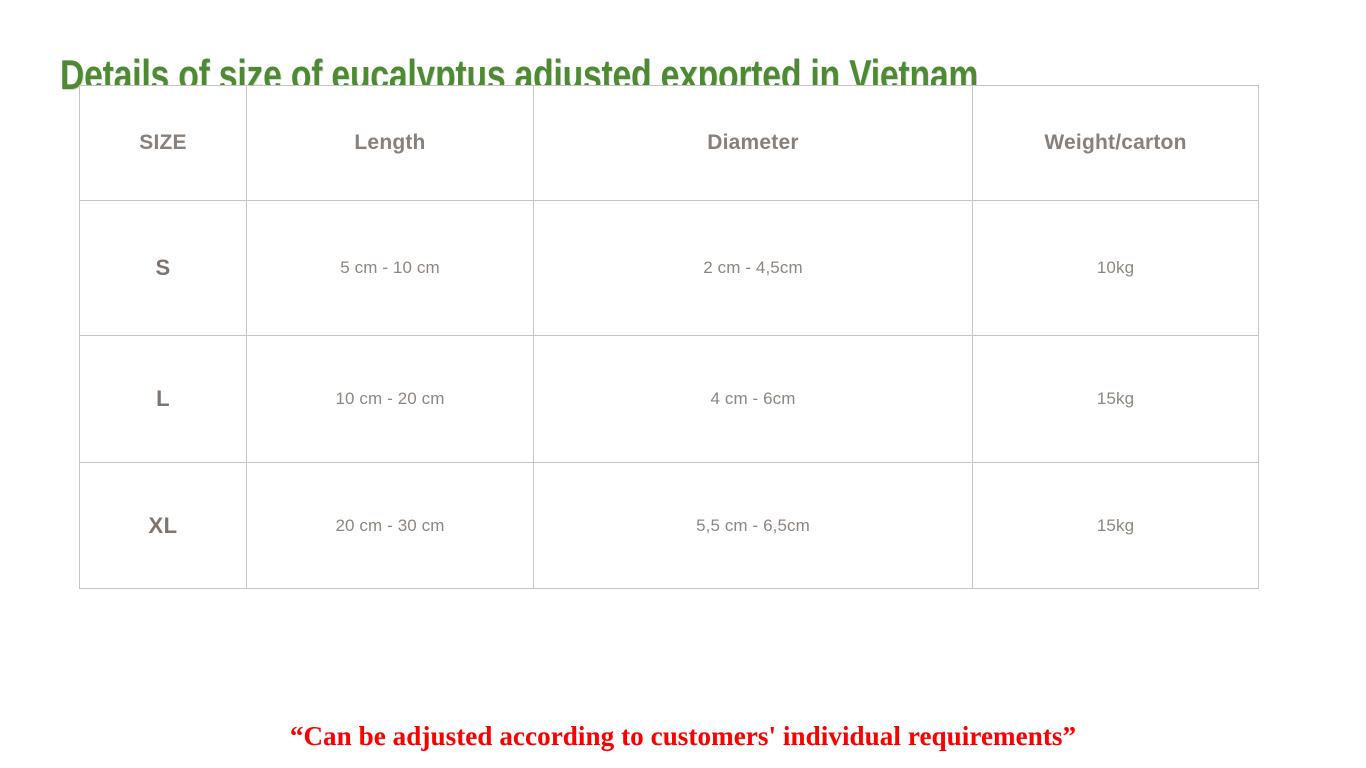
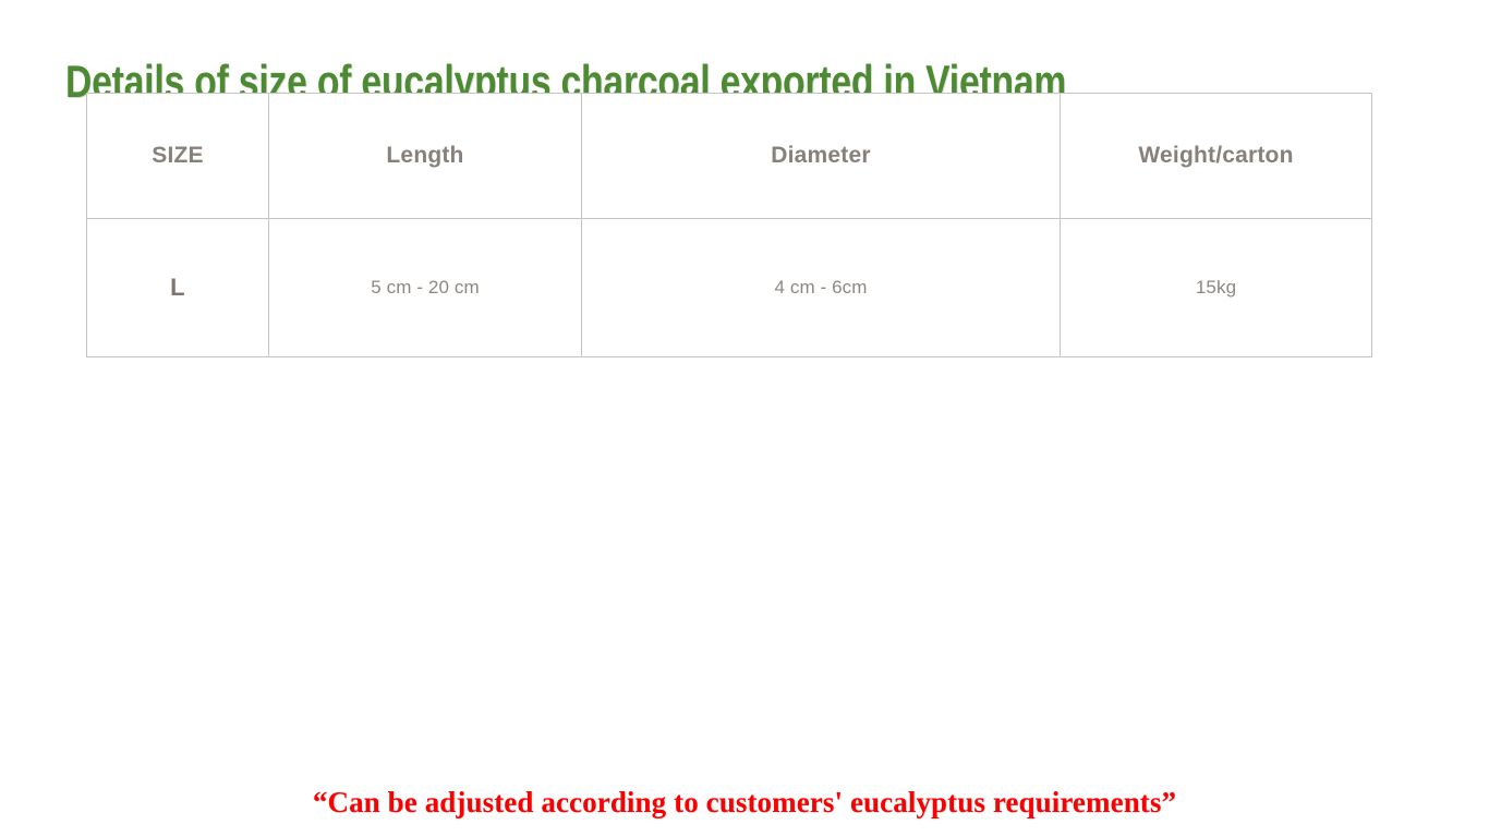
- Details of size of eucalyptus adjusted exported in Vietnam
+ Details of size of eucalyptus charcoal exported in Vietnam
  SIZE	Length	Diameter	Weight/carton
- S	5 cm - 10 cm	2 cm - 4,5cm	10kg
- L	10 cm - 20 cm	4 cm - 6cm	15kg
+ L	5 cm - 20 cm	4 cm - 6cm	15kg
- XL	20 cm - 30 cm	5,5 cm - 6,5cm	15kg
- “Can be adjusted according to customers' individual requirements”
+ “Can be adjusted according to customers' eucalyptus requirements”
